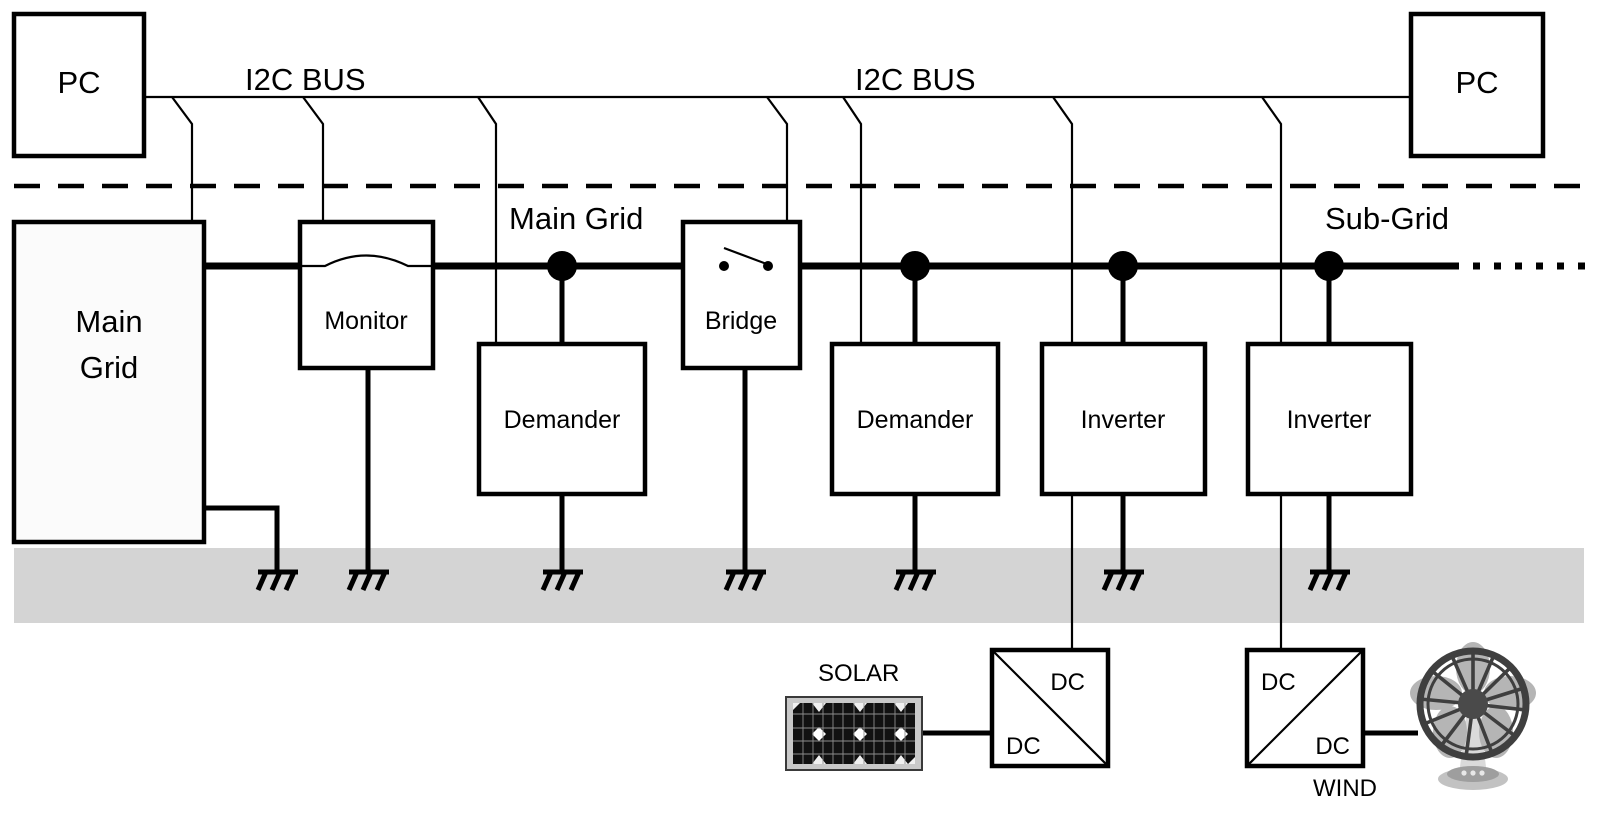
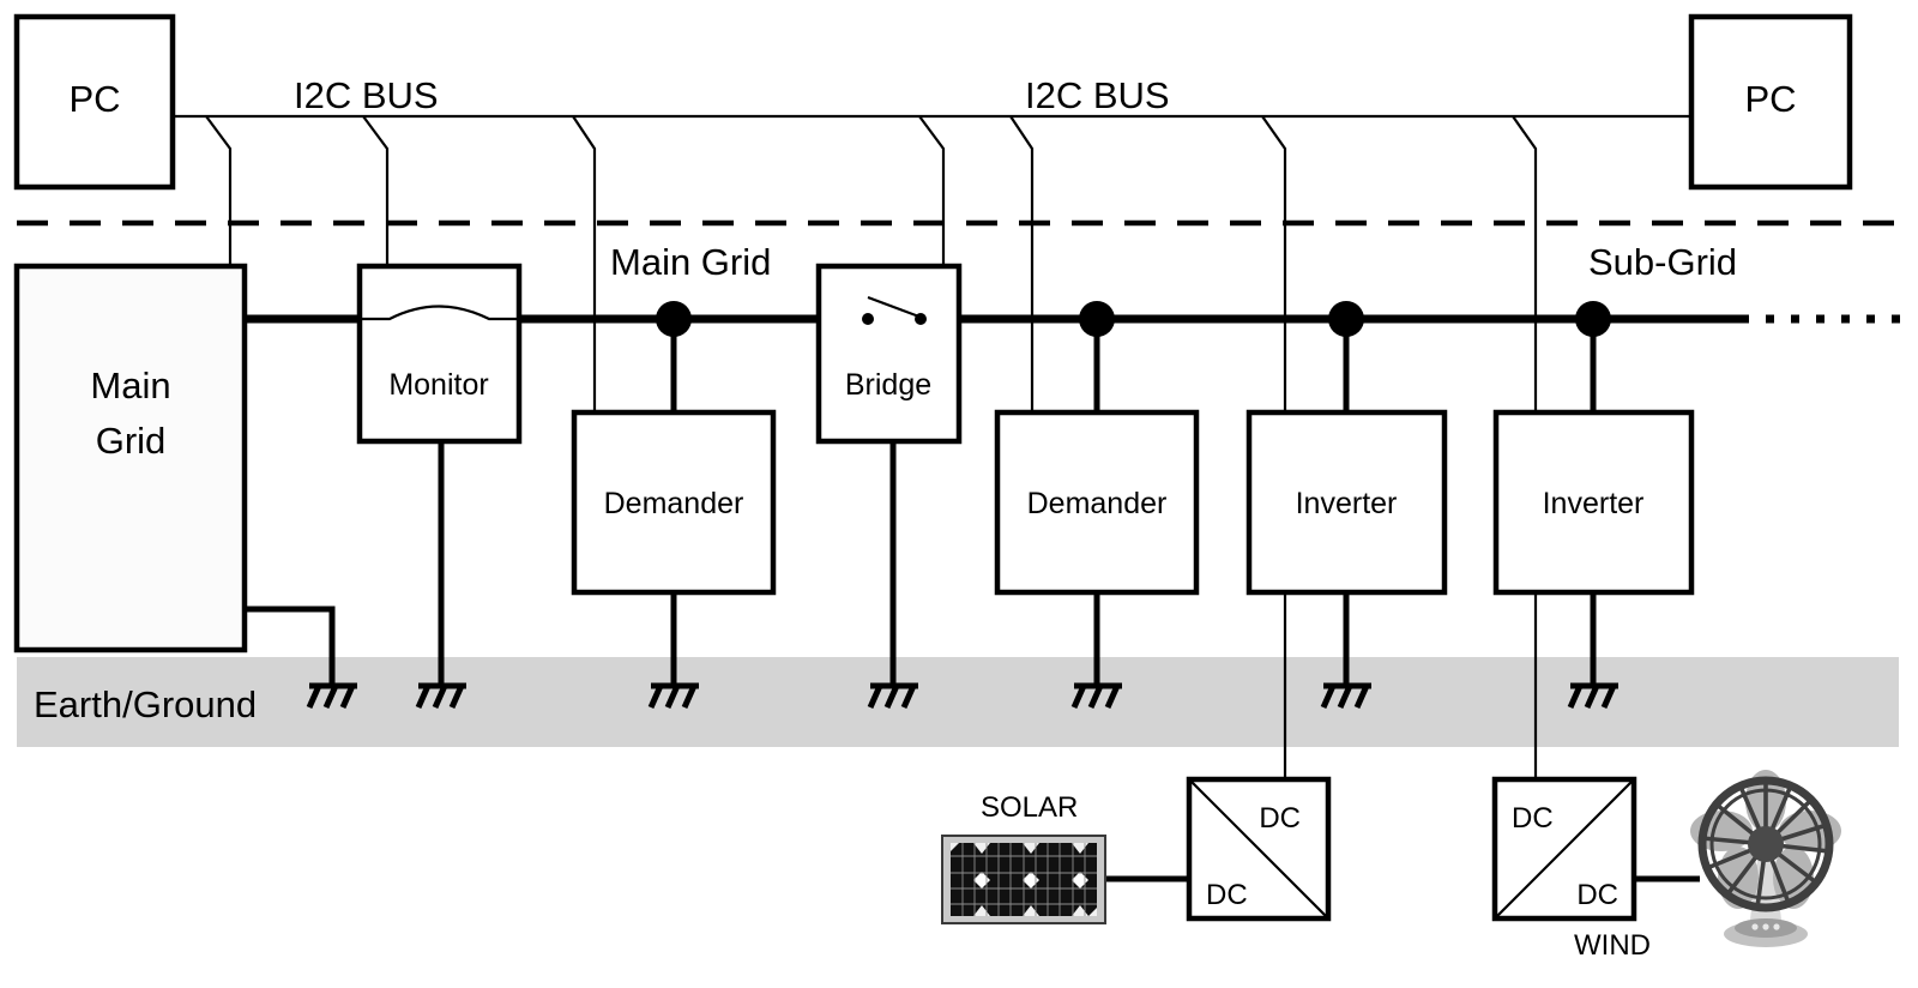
+ Earth/Ground
  I2C BUS
  I2C BUS
  Main Grid
  Sub-Grid
  PC
  PC
  Main
  Grid
  Monitor
  Bridge
  Demander
  Demander
  Inverter
  Inverter
  DC
  DC
  SOLAR
  DC
  DC
  WIND
